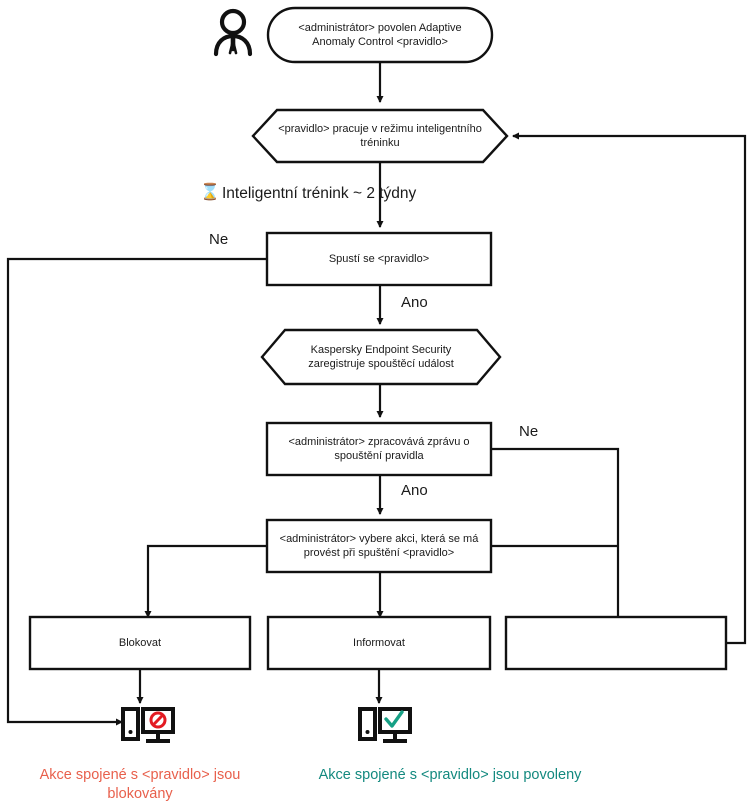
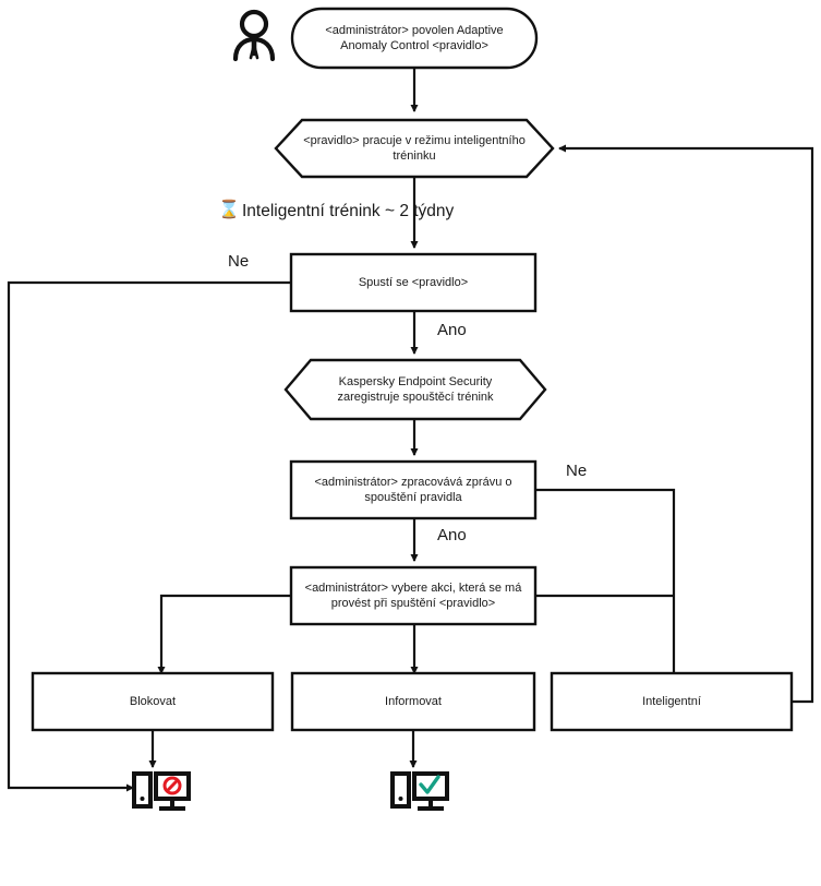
  <administrátor> povolen Adaptive Anomaly Control <pravidlo>
  <pravidlo> pracuje v režimu inteligentního tréninku
  Spustí se <pravidlo>
- Kaspersky Endpoint Security zaregistruje spouštěcí událost
+ Kaspersky Endpoint Security zaregistruje spouštěcí trénink
  <administrátor> zpracovává zprávu o spouštění pravidla
  <administrátor> vybere akci, která se má provést při spuštění <pravidlo>
  Blokovat
  Informovat
+ Inteligentní
  Ne
  Ano
  Ne
  Ano
  ⌛
  Inteligentní trénink ~ 2 týdny
- Akce spojené s <pravidlo> jsou
- blokovány
- Akce spojené s <pravidlo> jsou povoleny
